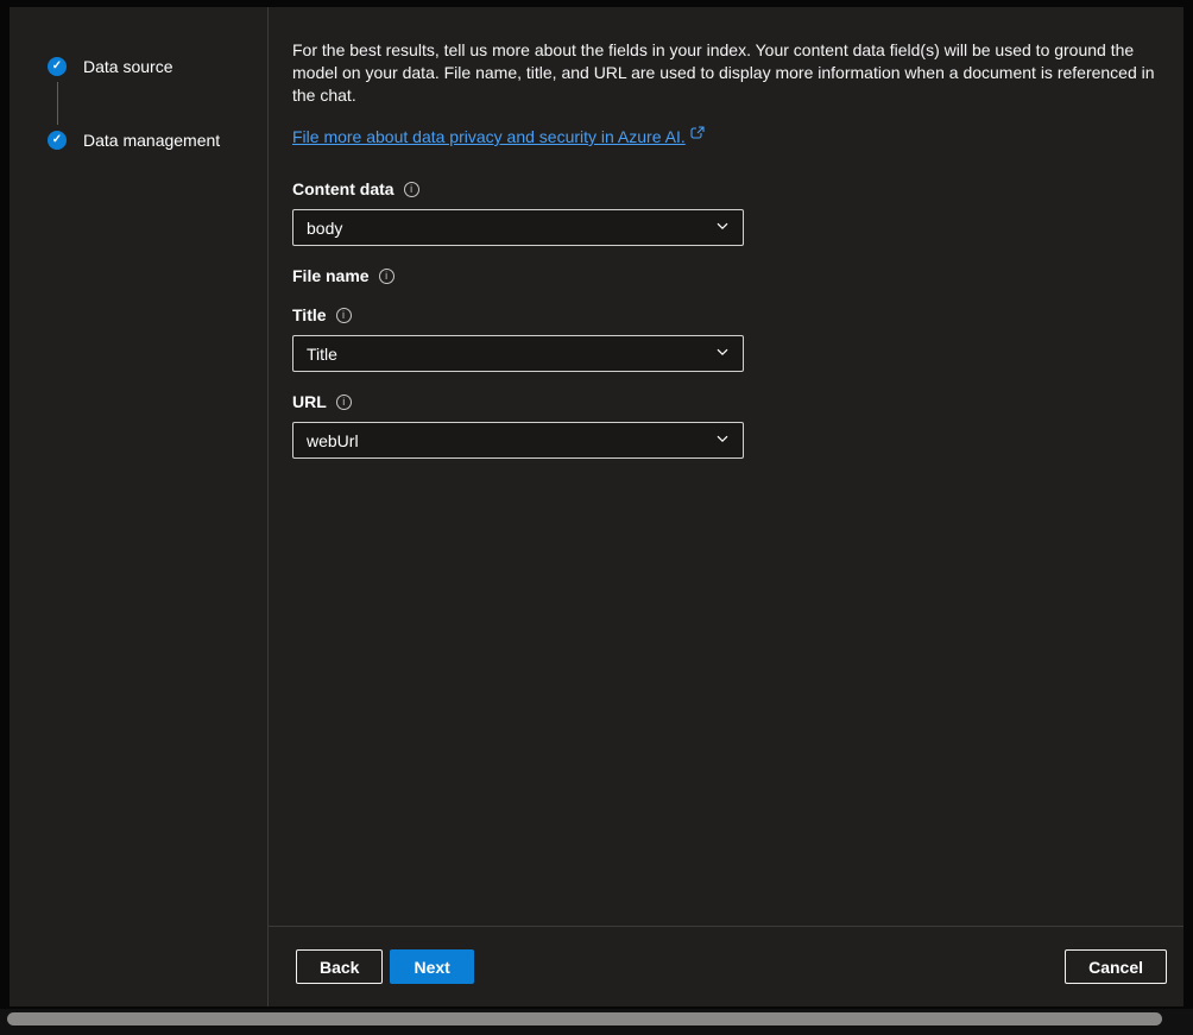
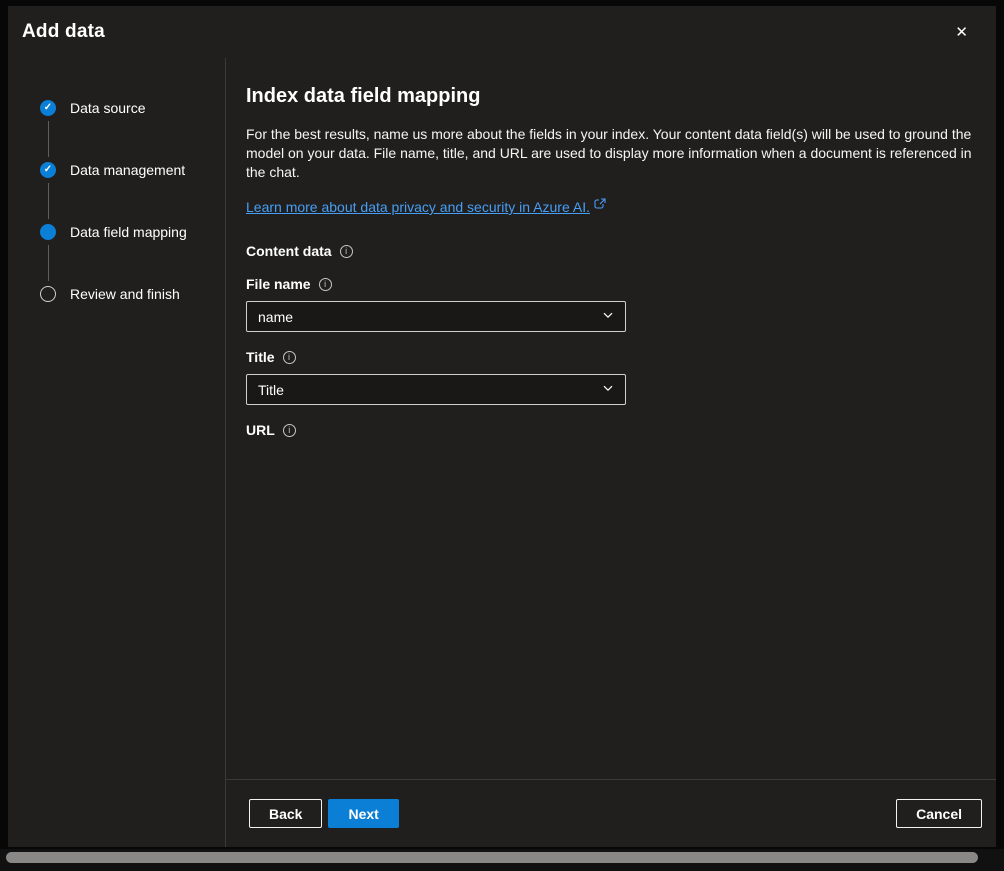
+ Add data
+ ✕
  ✓
  Data source
  ✓
  Data management
+ Data field mapping
+ Review and finish
+ Index data field mapping
- For the best results, tell us more about the fields in your index. Your content data field(s) will be used to ground the model on your data. File name, title, and URL are used to display more information when a document is referenced in the chat.
+ For the best results, name us more about the fields in your index. Your content data field(s) will be used to ground the model on your data. File name, title, and URL are used to display more information when a document is referenced in the chat.
- File more about data privacy and security in Azure AI.
+ Learn more about data privacy and security in Azure AI.
  Content data
  i
- body
  File name
  i
+ name
  Title
  i
  Title
  URL
  i
- webUrl
  Back
  Next
  Cancel
